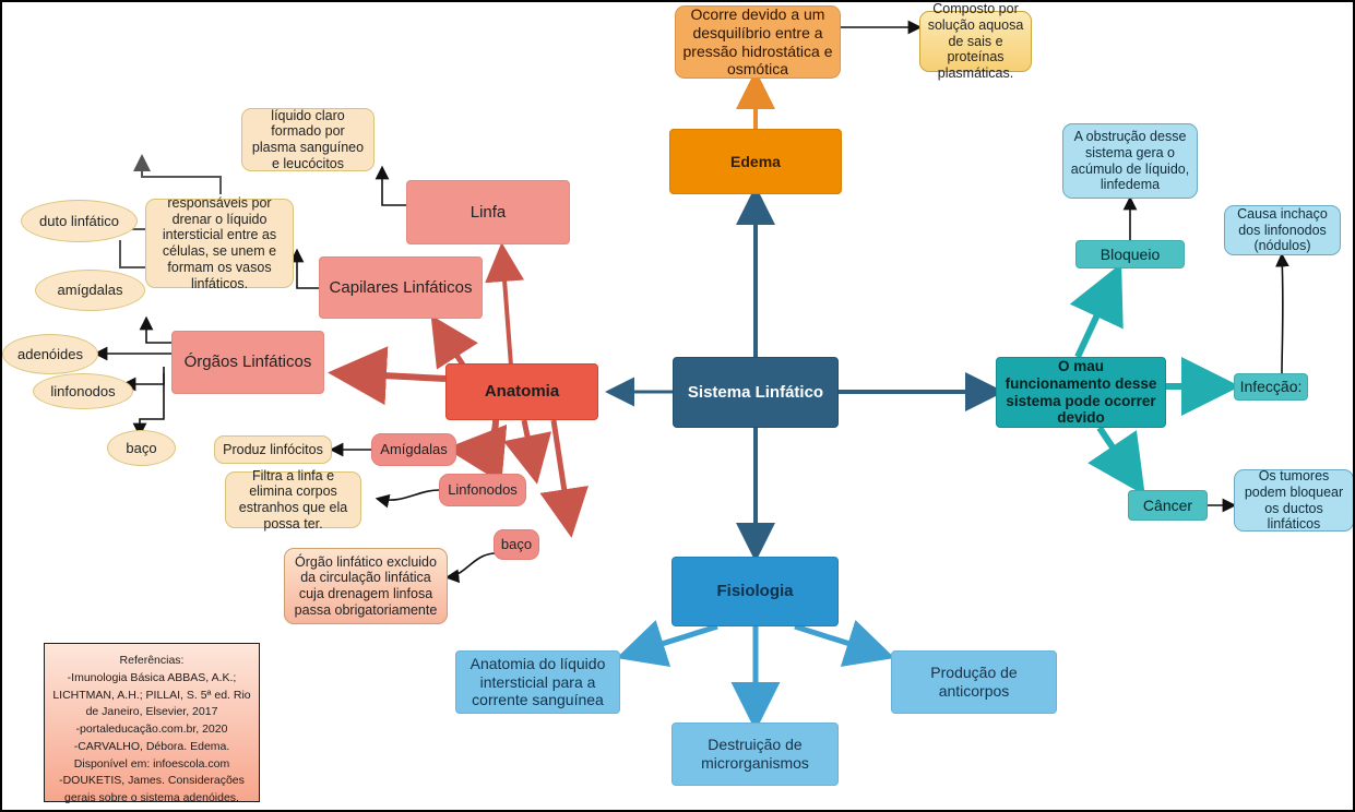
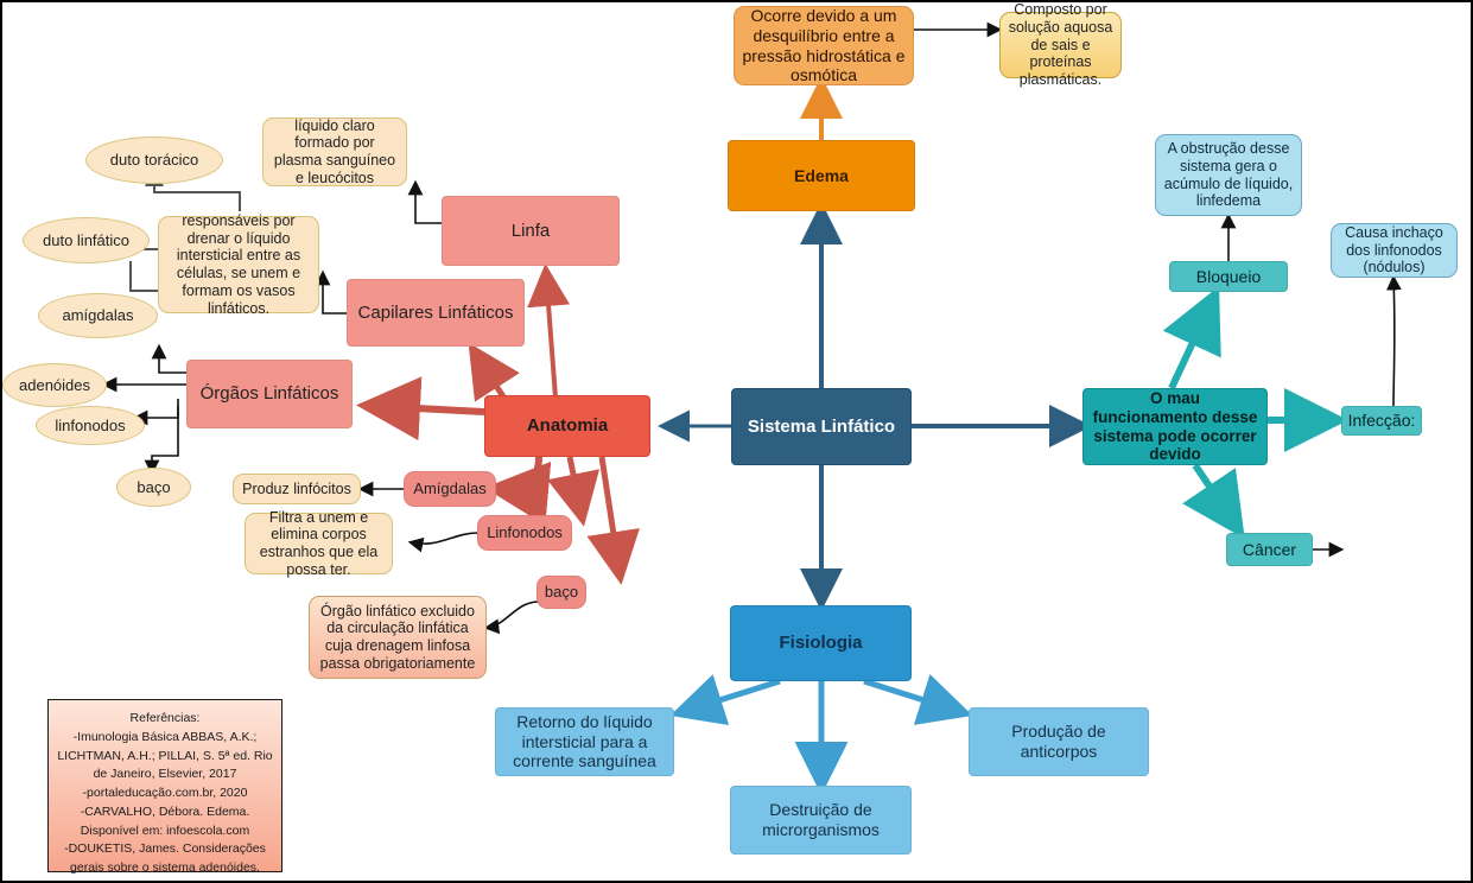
  Sistema Linfático
  Edema
  Ocorre devido a um desquilíbrio entre a pressão hidrostática e osmótica
  Composto por solução aquosa de sais e proteínas plasmáticas.
  Fisiologia
- Anatomia do líquido intersticial para a corrente sanguínea
+ Retorno do líquido intersticial para a corrente sanguínea
  Destruição de microrganismos
  Produção de anticorpos
  Anatomia
  Linfa
  líquido claro formado por plasma sanguíneo e leucócitos
  Capilares Linfáticos
  responsáveis por drenar o líquido intersticial entre as células, se unem e formam os vasos linfáticos.
+ duto torácico
  duto linfático
  Órgãos Linfáticos
  amígdalas
  adenóides
  linfonodos
  baço
  Amígdalas
  Produz linfócitos
  Linfonodos
- Filtra a linfa e elimina corpos estranhos que ela possa ter.
+ Filtra a unem e elimina corpos estranhos que ela possa ter.
  baço
  Órgão linfático excluido da circulação linfática cuja drenagem linfosa passa obrigatoriamente
  O mau funcionamento desse sistema pode ocorrer devido
  Bloqueio
  A obstrução desse sistema gera o acúmulo de líquido, linfedema
  Infecção:
  Causa inchaço dos linfonodos (nódulos)
  Câncer
- Os tumores podem bloquear os ductos linfáticos
  Referências:
  -Imunologia Básica ABBAS, A.K.;
  LICHTMAN, A.H.; PILLAI, S. 5ª ed. Rio
  de Janeiro, Elsevier, 2017
  -portaleducação.com.br, 2020
  -CARVALHO, Débora. Edema.
  Disponível em: infoescola.com
  -DOUKETIS, James. Considerações
  gerais sobre o sistema adenóides.
